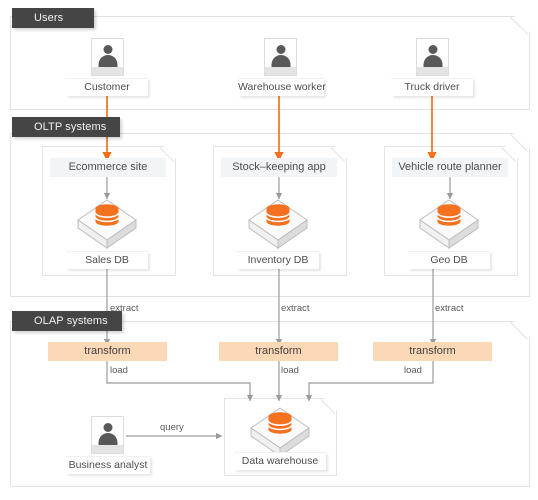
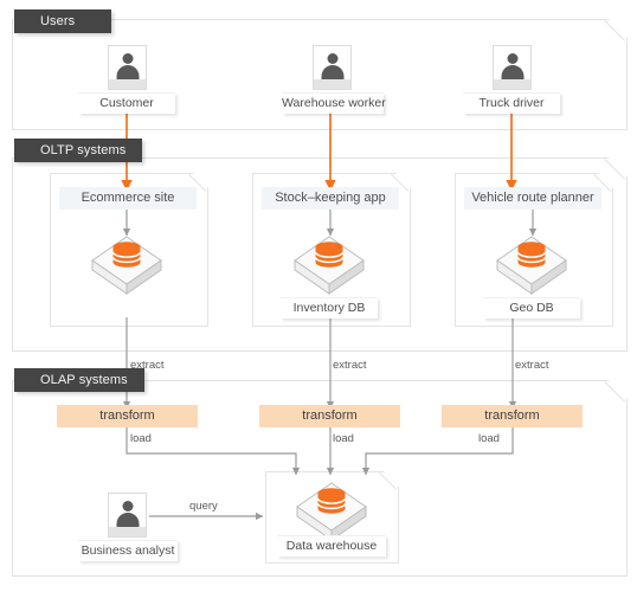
  Users
  OLTP systems
  OLAP systems
  Customer
  Warehouse worker
  Truck driver
  Ecommerce site
  Stock–keeping app
  Vehicle route planner
- Sales DB
  Inventory DB
  Geo DB
  transform
  transform
  transform
  Business analyst
  Data warehouse
  extract
  extract
  extract
  load
  load
  load
  query
